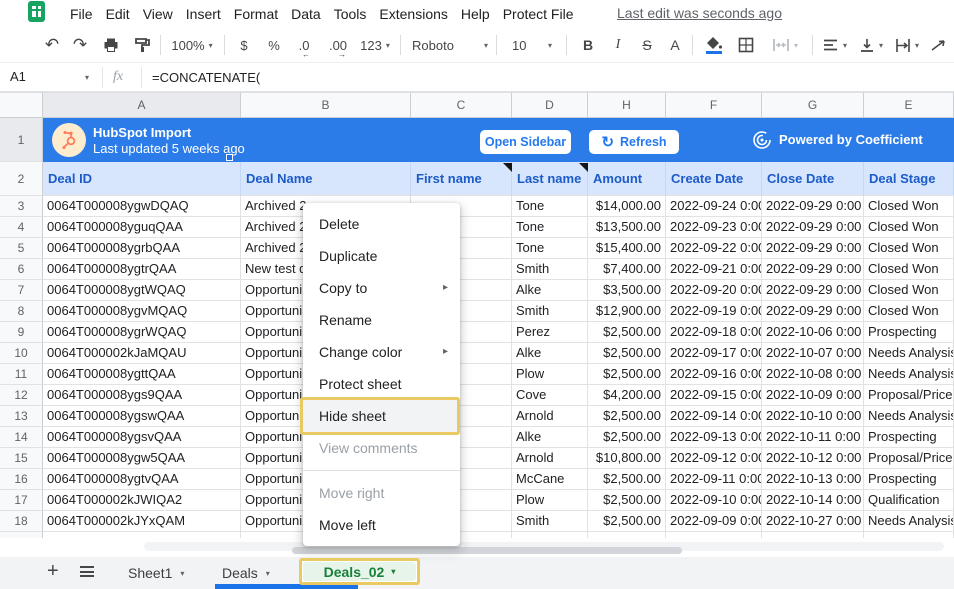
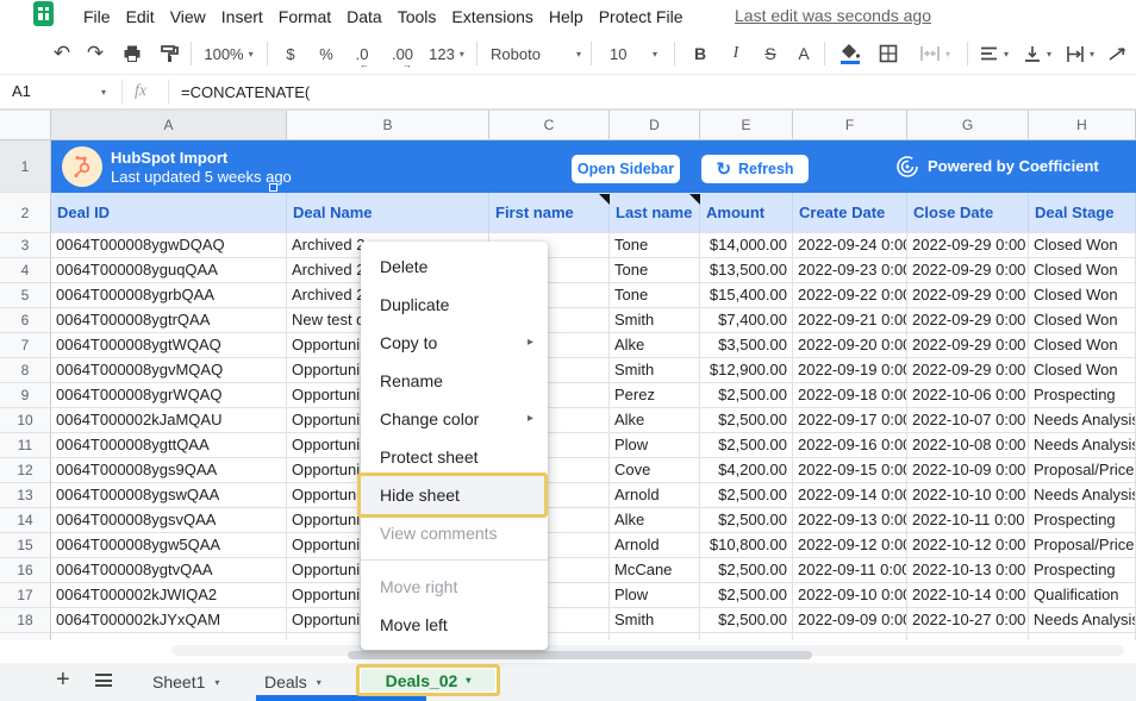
  File
  Edit
  View
  Insert
  Format
  Data
  Tools
  Extensions
  Help
  Protect File
  Last edit was seconds ago
  ↶
  ↷
  100%
  ▾
  $
  %
  .0
  ←
  .00
  →
  123
  ▾
  Roboto
  ▾
  10
  ▾
  B
  I
  S
  A
  ▾
  ▾
  ▾
  ▾
  A1
  ▾
  fx
  =CONCATENATE(
  A
  B
  C
  D
- H
+ E
  F
  G
- E
+ H
  1
  2
  Deal ID
  Deal Name
  First name
  Last name
  Amount
  Create Date
  Close Date
  Deal Stage
  3
  0064T000008ygwDQAQ
  Archived
  Tone
  $14,000.00
  2022-09-24 0:0
  2022-09-29 0:00
  Closed Won
  4
  0064T000008yguqQAA
  Archived
  Tone
  $13,500.00
  2022-09-23 0:0
  2022-09-29 0:00
  Closed Won
  5
  0064T000008ygrbQAA
  Archived
  Tone
  $15,400.00
  2022-09-22 0:0
  2022-09-29 0:00
  Closed Won
  6
  0064T000008ygtrQAA
  New test
  Smith
  $7,400.00
  2022-09-21 0:0
  2022-09-29 0:00
  Closed Won
  7
  0064T000008ygtWQAQ
  Opportuni
  Alke
  $3,500.00
  2022-09-20 0:0
  2022-09-29 0:00
  Closed Won
  8
  0064T000008ygvMQAQ
  Opportuni
  Smith
  $12,900.00
  2022-09-19 0:0
  2022-09-29 0:00
  Closed Won
  9
  0064T000008ygrWQAQ
  Opportuni
  Perez
  $2,500.00
  2022-09-18 0:0
  2022-10-06 0:00
  Prospecting
  10
  0064T000002kJaMQAU
  Opportuni
  Alke
  $2,500.00
  2022-09-17 0:0
  2022-10-07 0:00
  Needs Analysi
  11
  0064T000008ygttQAA
  Opportuni
  Plow
  $2,500.00
  2022-09-16 0:0
  2022-10-08 0:00
  Needs Analysi
  12
  0064T000008ygs9QAA
  Opportuni
  Cove
  $4,200.00
  2022-09-15 0:0
  2022-10-09 0:00
  Proposal/Price
  13
  0064T000008ygswQAA
  Opportuni
  Arnold
  $2,500.00
  2022-09-14 0:0
  2022-10-10 0:00
  Needs Analysi
  14
  0064T000008ygsvQAA
  Opportuni
  Alke
  $2,500.00
  2022-09-13 0:0
  2022-10-11 0:00
  Prospecting
  15
  0064T000008ygw5QAA
  Opportuni
  Arnold
  $10,800.00
  2022-09-12 0:0
  2022-10-12 0:00
  Proposal/Price
  16
  0064T000008ygtvQAA
  Opportuni
  McCane
  $2,500.00
  2022-09-11 0:00
  2022-10-13 0:00
  Prospecting
  17
  0064T000002kJWIQA2
  Opportuni
  Plow
  $2,500.00
  2022-09-10 0:0
  2022-10-14 0:00
  Qualification
  18
  0064T000002kJYxQAM
  Opportuni
  Smith
  $2,500.00
  2022-09-09 0:0
  2022-10-27 0:00
  Needs Analysi
  HubSpot Import
  Last updated 5 weeks ago
  Open Sidebar
  ↻
  Refresh
  Powered by Coefficient
  Delete
  Duplicate
  Copy to
  ▸
  Rename
  Change color
  ▸
  Protect sheet
  Hide sheet
  View comments
  Move right
  Move left
  +
  Sheet1
  ▾
  Deals
  ▾
  Deals_02
  ▾
